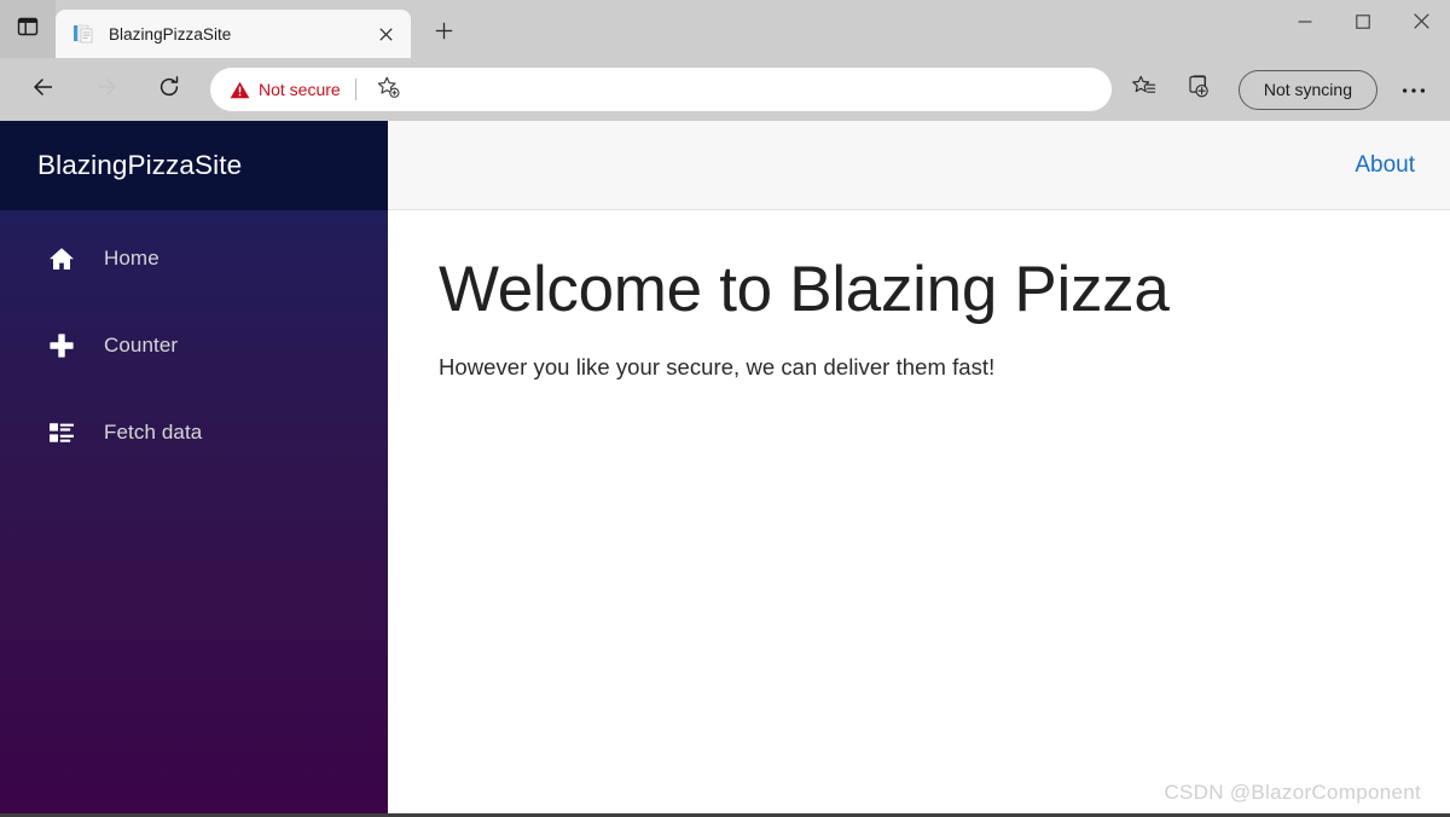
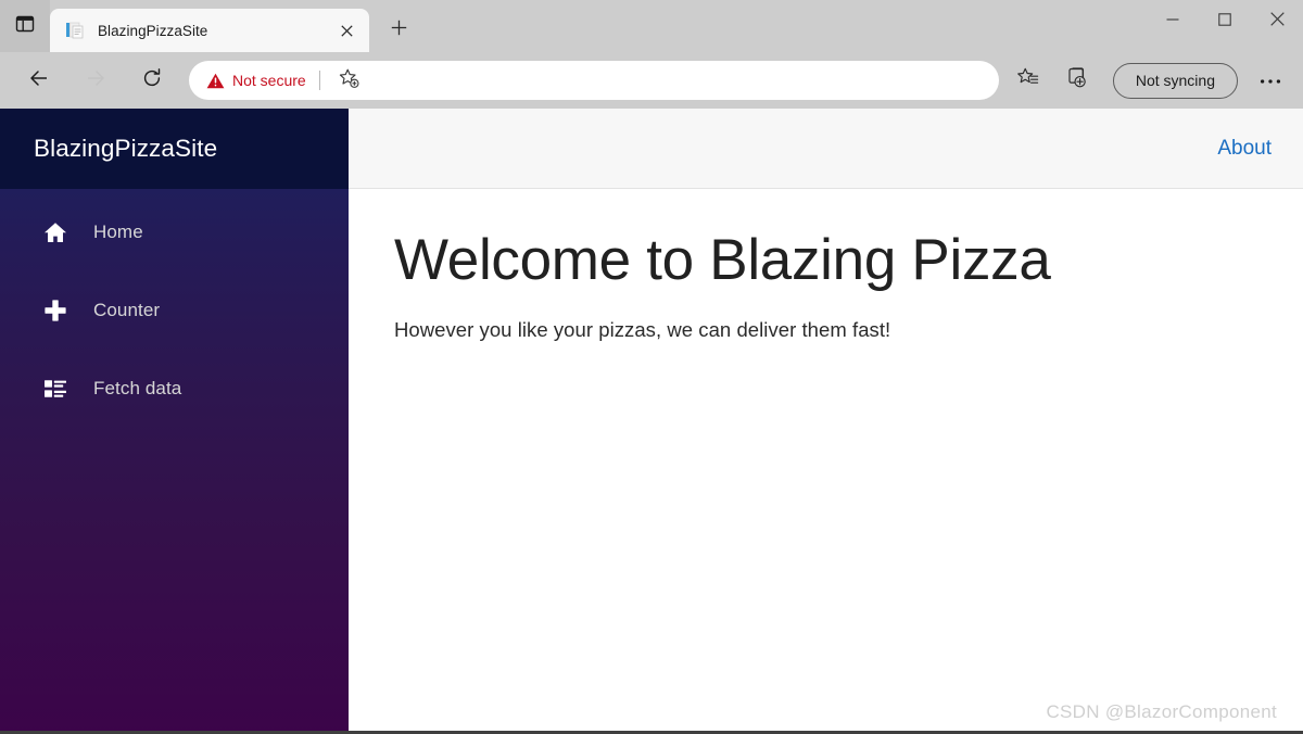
  BlazingPizzaSite
  Not secure
  Not syncing
  BlazingPizzaSite
  Home
  Counter
  Fetch data
  About
  Welcome to Blazing Pizza
- However you like your secure, we can deliver them fast!
+ However you like your pizzas, we can deliver them fast!
  CSDN @BlazorComponent
